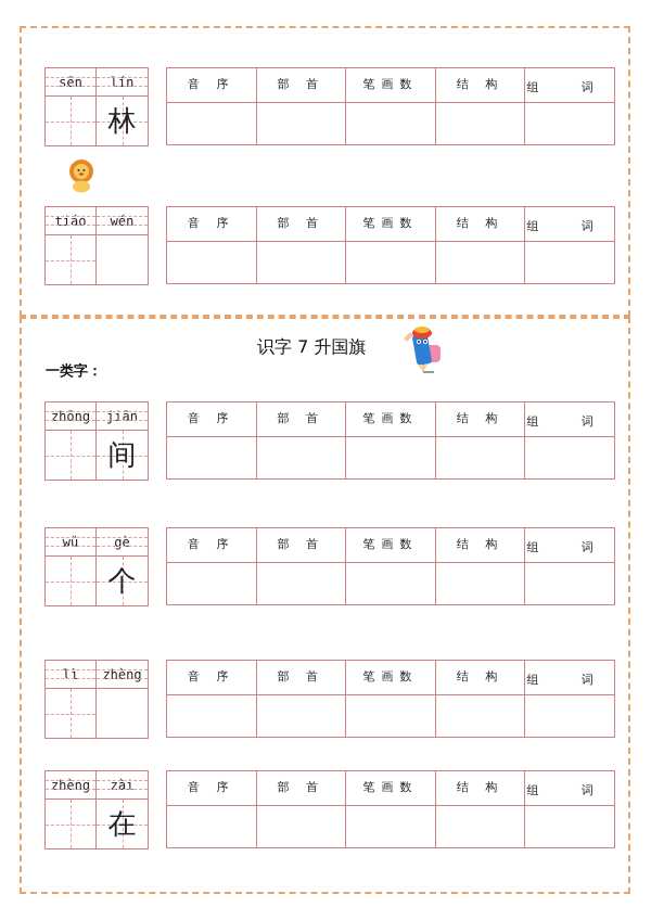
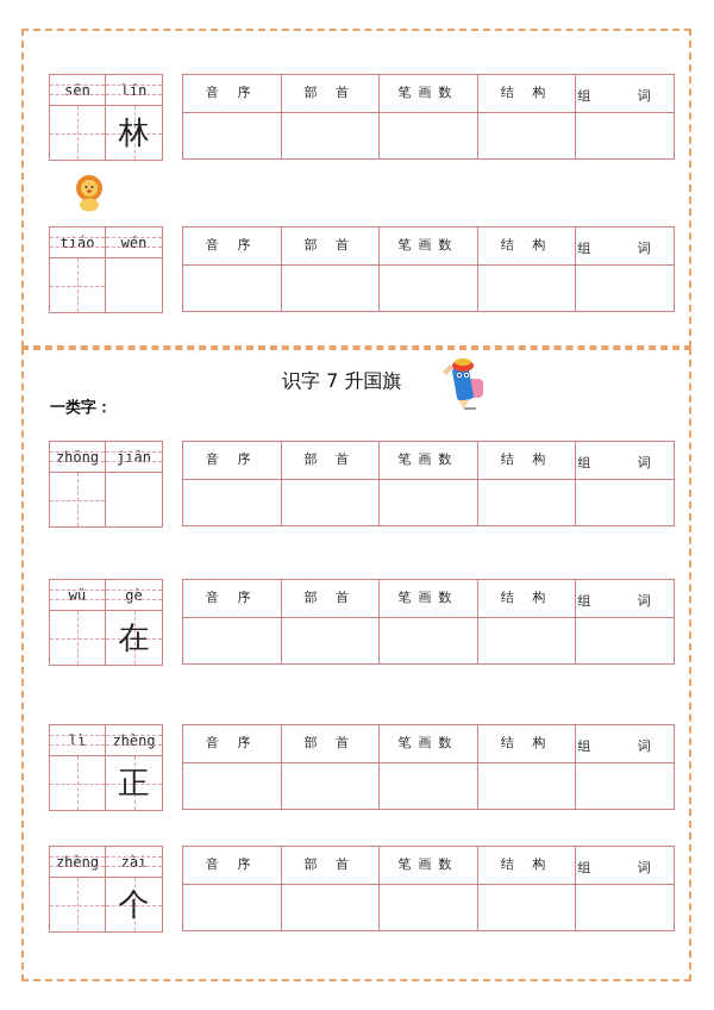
  识字 7 升国旗
  一类字：
  sēn
  lín
  林
  音 序	部 首	笔画数	结 构	组 词
  tiáo
  wén
  音 序	部 首	笔画数	结 构	组 词
  zhōng
  jiān
- 间
  音 序	部 首	笔画数	结 构	组 词
  wǔ
  gè
- 个
+ 在
  音 序	部 首	笔画数	结 构	组 词
  lì
  zhèng
+ 正
  音 序	部 首	笔画数	结 构	组 词
  zhèng
  zài
- 在
+ 个
  音 序	部 首	笔画数	结 构	组 词
